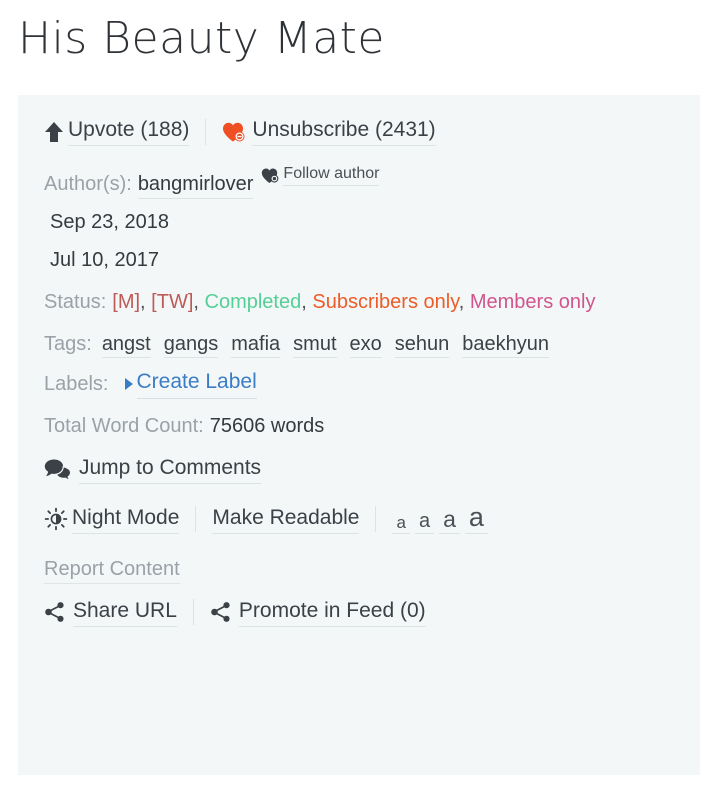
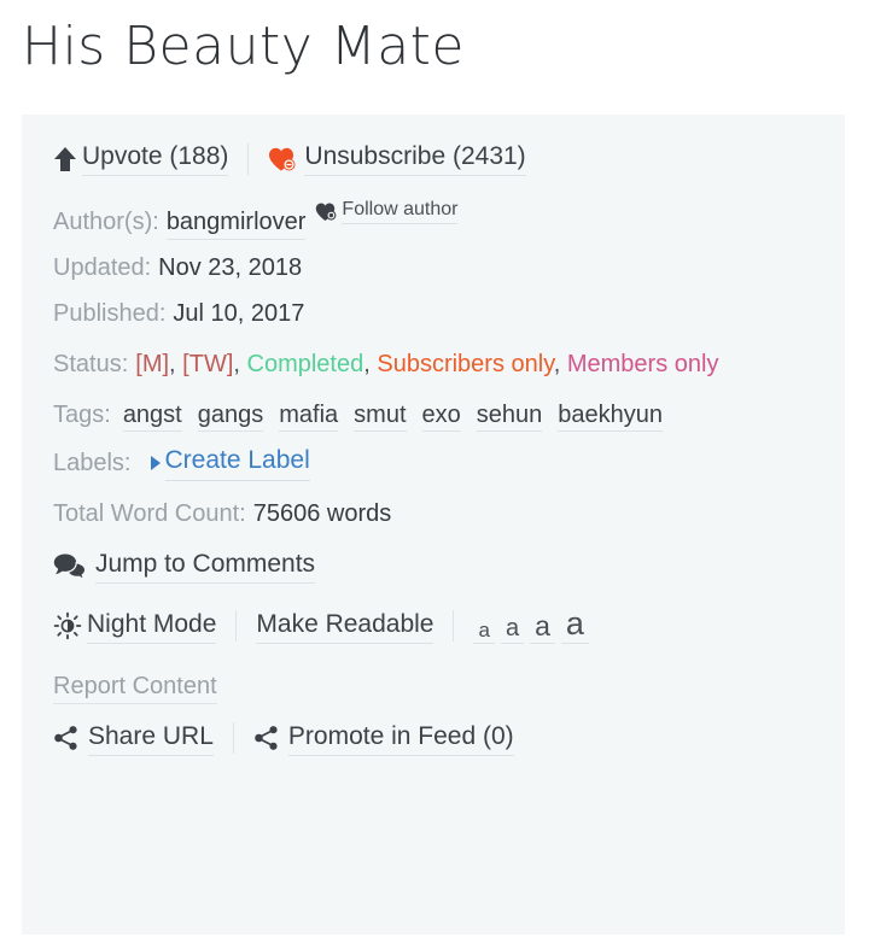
  His Beauty Mate
  Upvote (188)
  Unsubscribe (2431)
  Author(s):
  bangmirlover
  Follow author
+ Updated:
- Sep 23, 2018
+ Nov 23, 2018
+ Published:
  Jul 10, 2017
  Status: [M], [TW], Completed, Subscribers only, Members only
  Tags:
  angst gangs mafia smut exo sehun baekhyun
  Labels:
  Create Label
  Total Word Count:
  75606 words
  Jump to Comments
  Night Mode
  Make Readable
  a
  a
  a
  a
  Report Content
  Share URL
  Promote in Feed (0)
